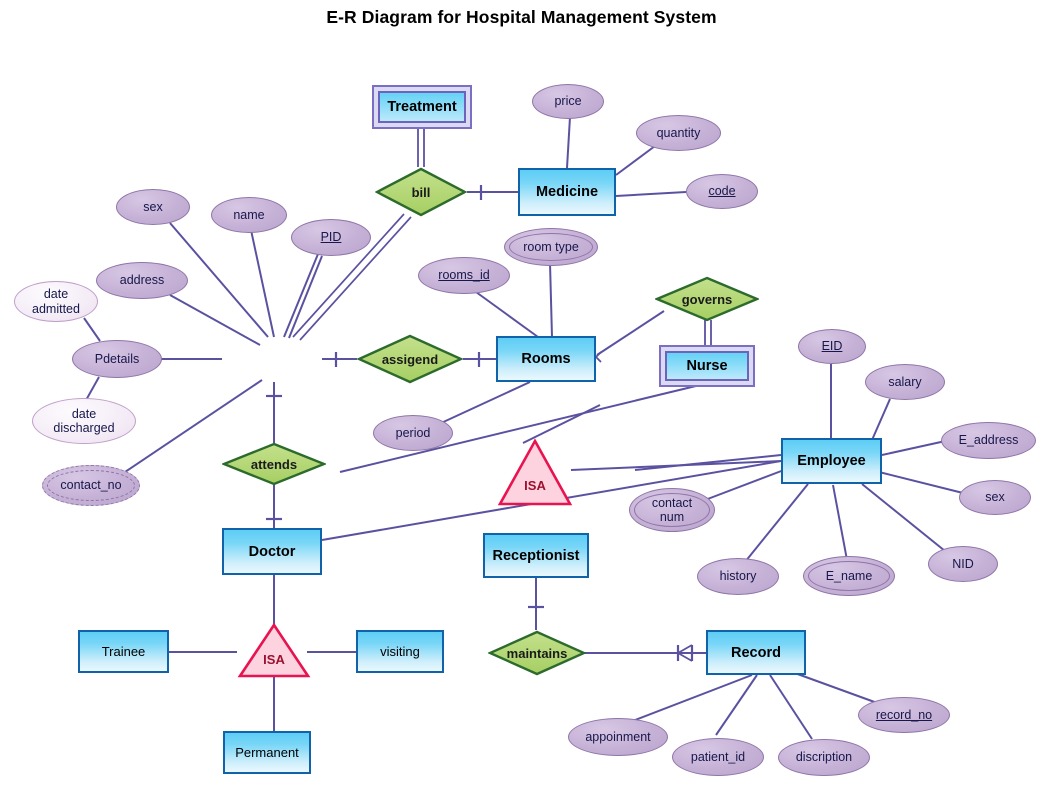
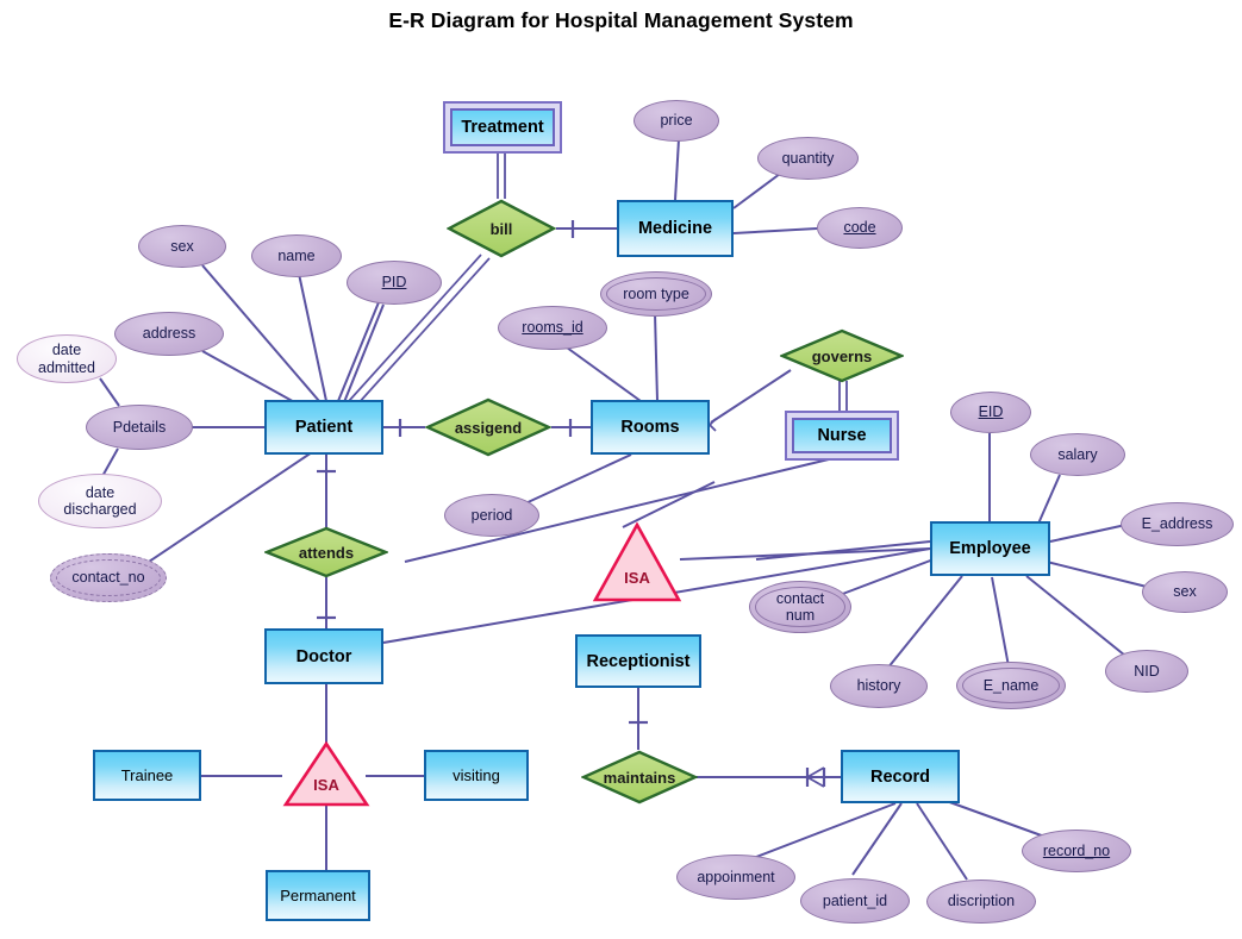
  E-R Diagram for Hospital Management System
  Treatment
  Medicine
+ Patient
  Rooms
  Nurse
  Employee
  Doctor
  Receptionist
  Record
  Trainee
  visiting
  Permanent
  bill
  assigend
  governs
  attends
  maintains
  ISA
  ISA
  price
  quantity
  code
  sex
  name
  PID
  address
  Pdetails
  date
  admitted
  date
  discharged
  contact_no
  rooms_id
  room type
  period
  EID
  salary
  E_address
  sex
  NID
  contact
  num
  history
  E_name
  appoinment
  patient_id
  discription
  record_no
